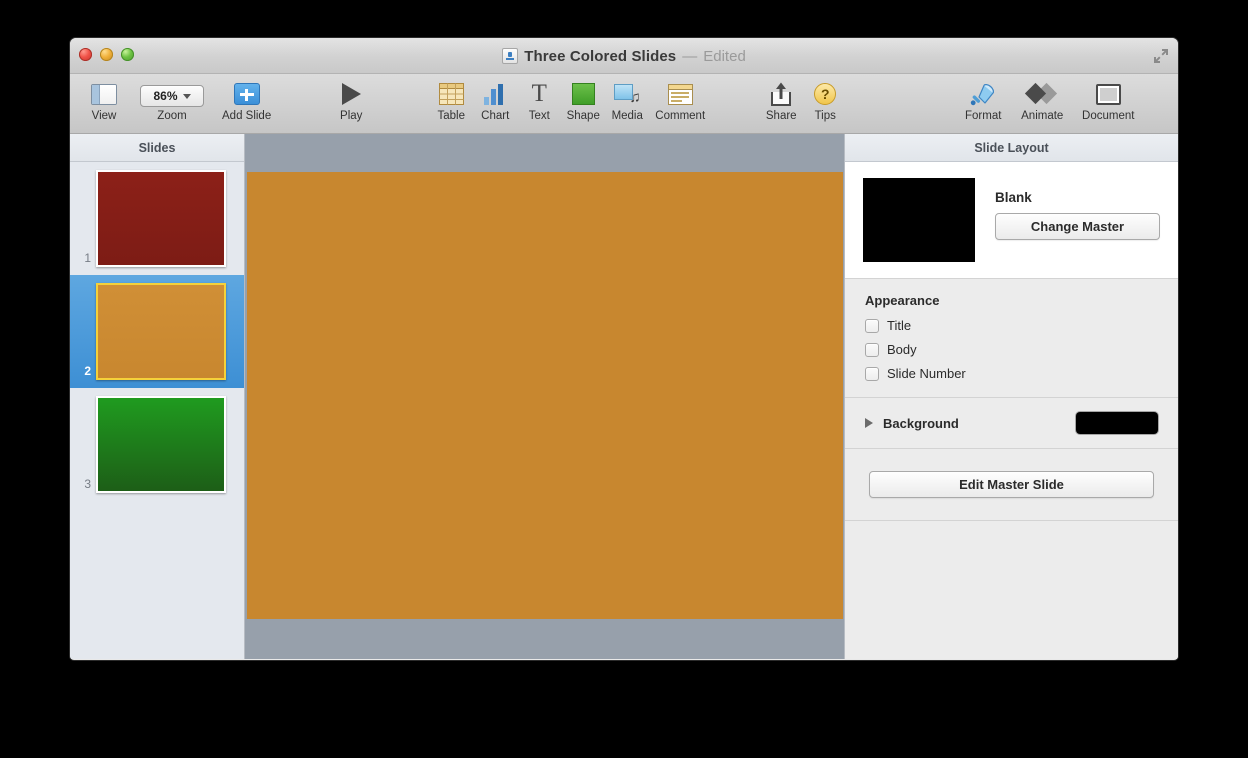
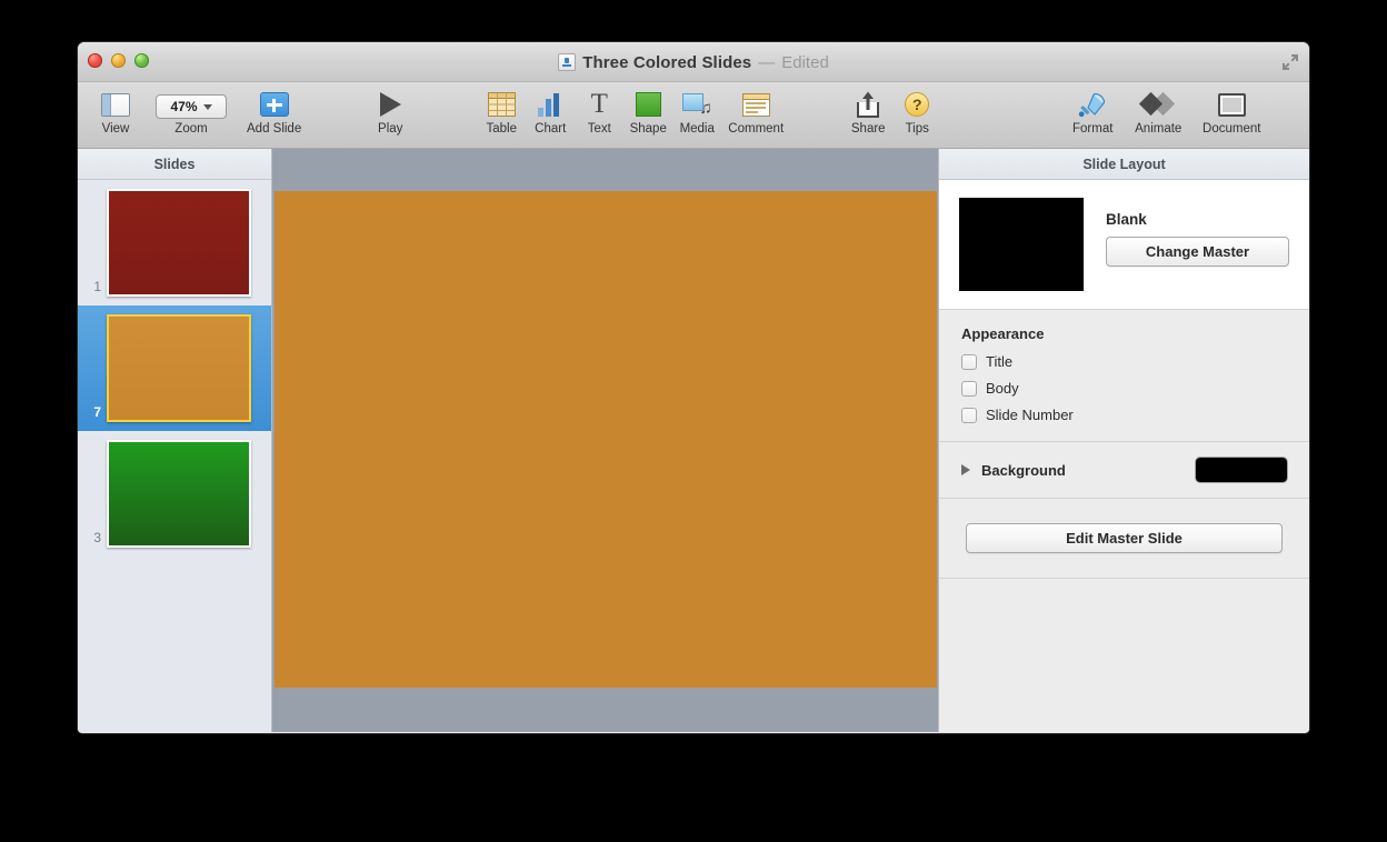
  Three Colored Slides
  —
  Edited
  View
- 86%
+ 47%
  Zoom
  Add Slide
  Play
  Table
  Chart
  T
  Text
  Shape
  ♫
  Media
  Comment
  Share
  ?
  Tips
  Format
  Animate
  Document
  Slides
  1
- 2
+ 7
  3
  Slide Layout
  Blank
  Change Master
  Appearance
  Title
  Body
  Slide Number
  Background
  Edit Master Slide
